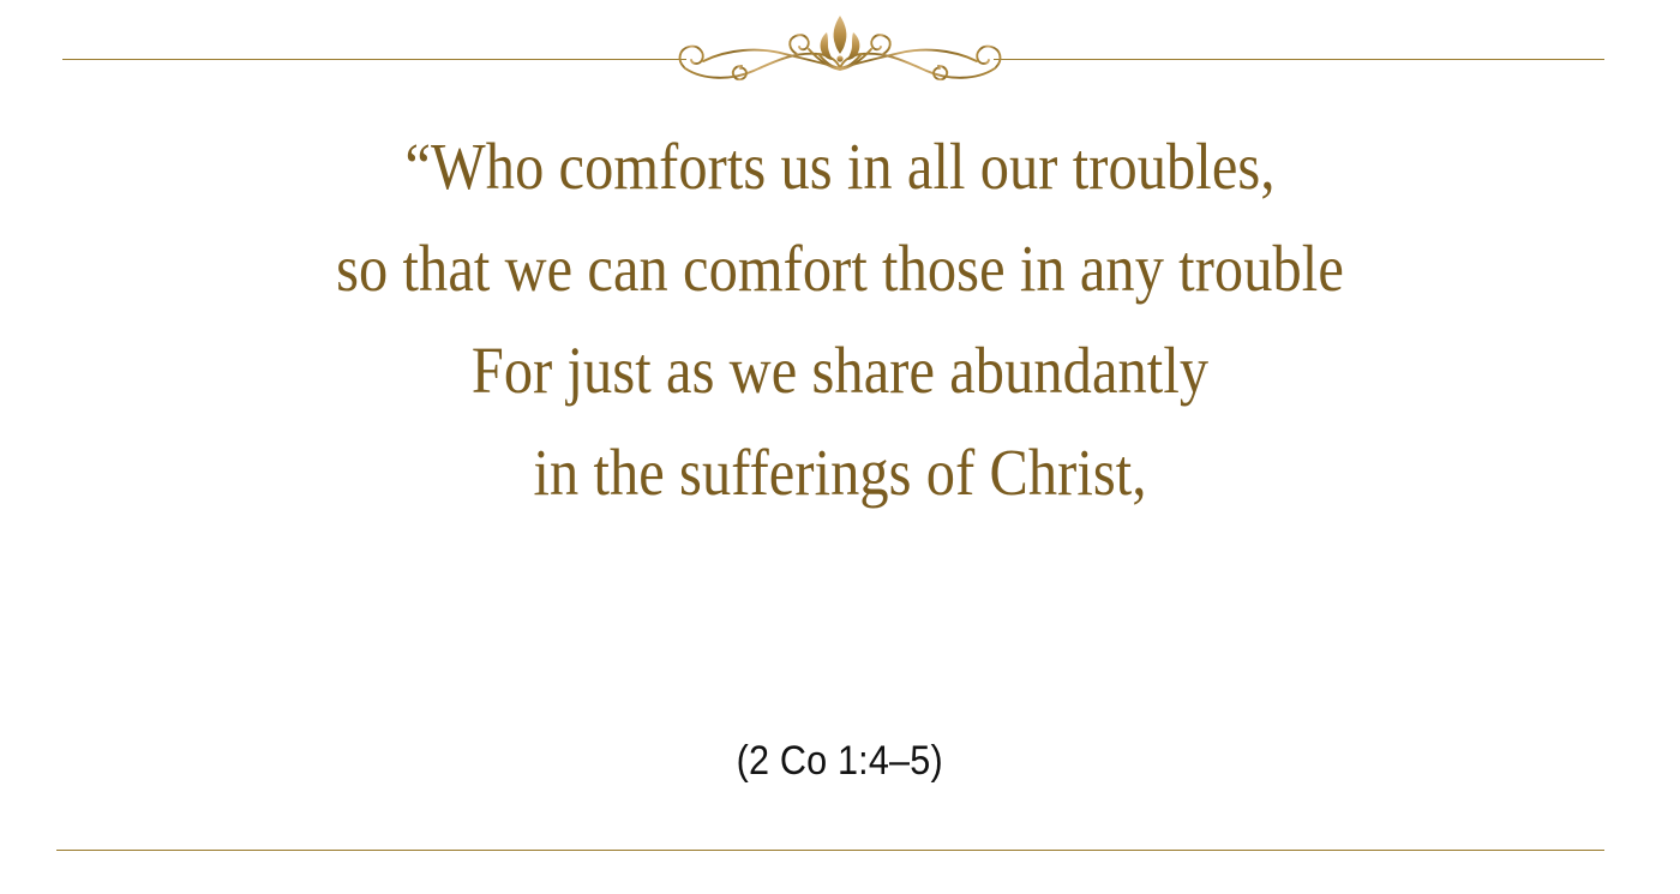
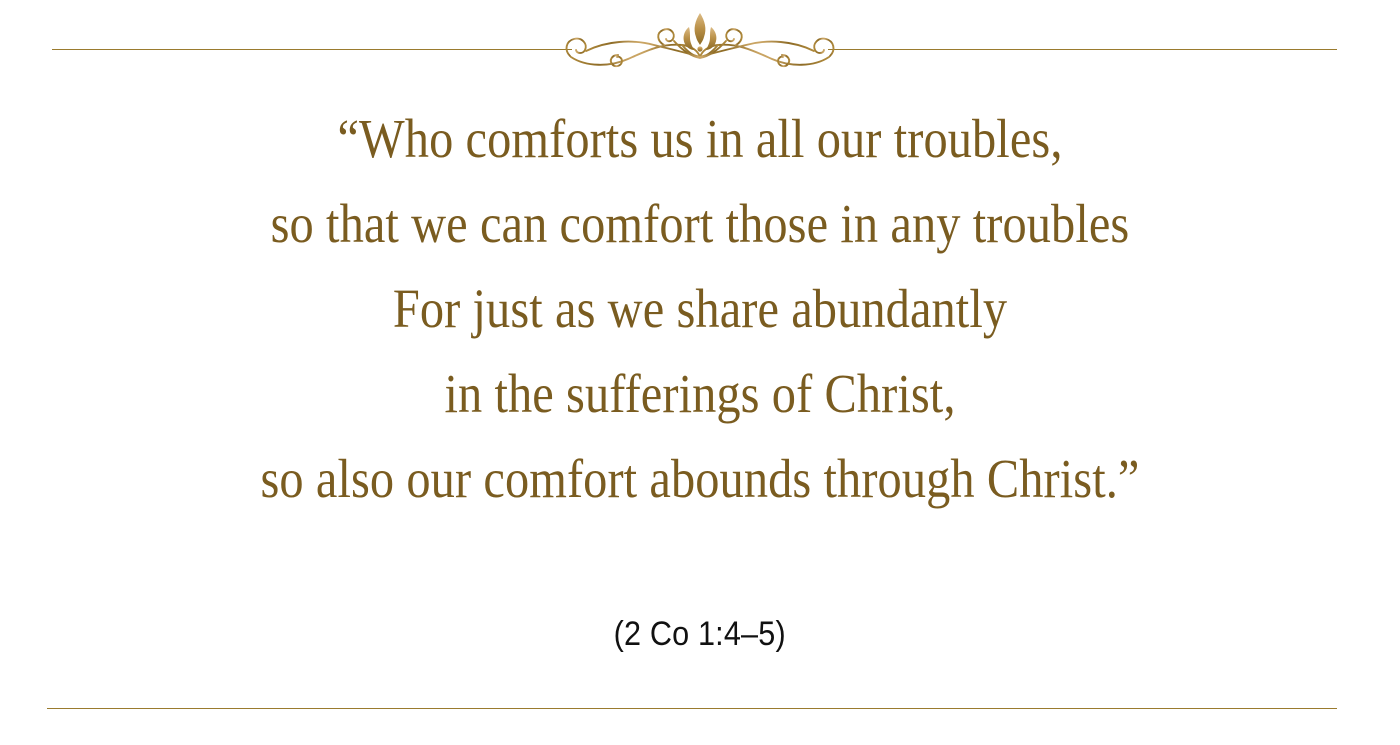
  “Who comforts us in all our troubles,
- so that we can comfort those in any trouble
+ so that we can comfort those in any troubles
  For just as we share abundantly
  in the sufferings of Christ,
+ so also our comfort abounds through Christ.”
  (2 Co 1:4–5)
